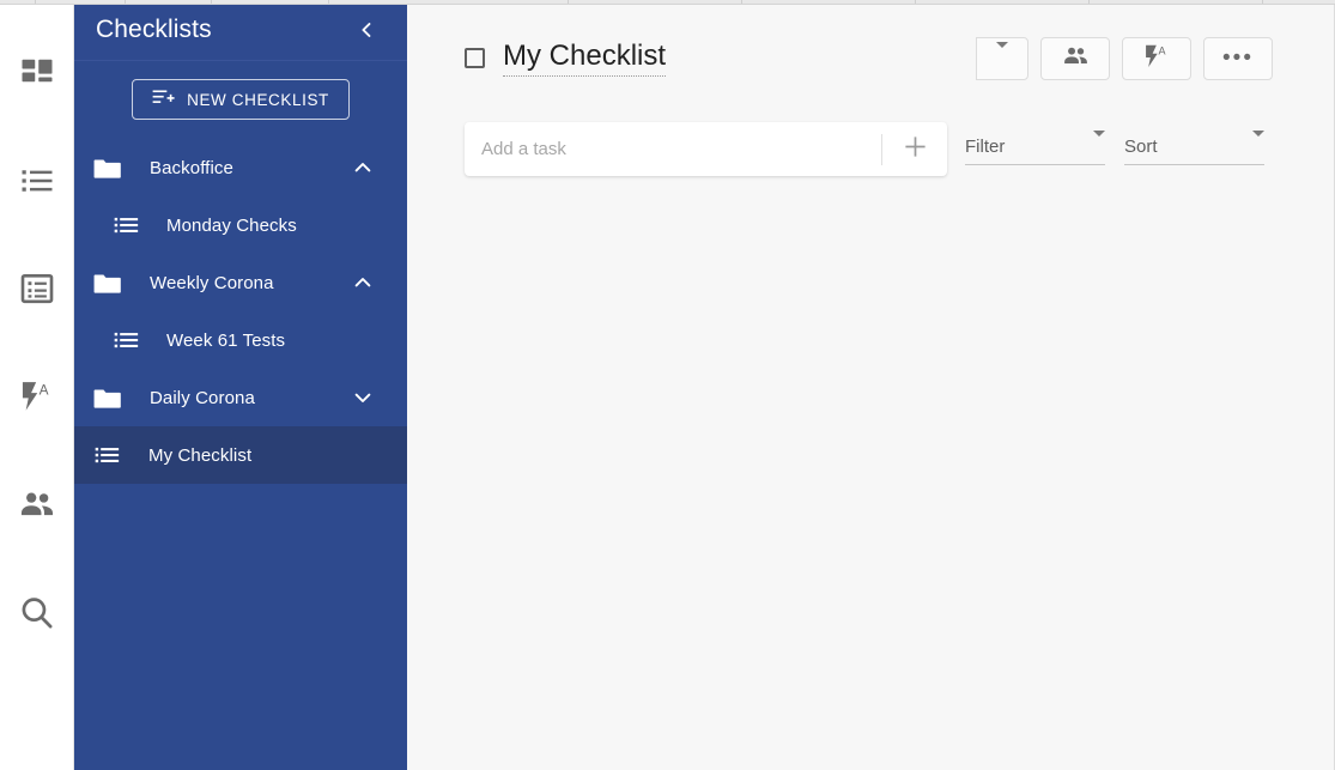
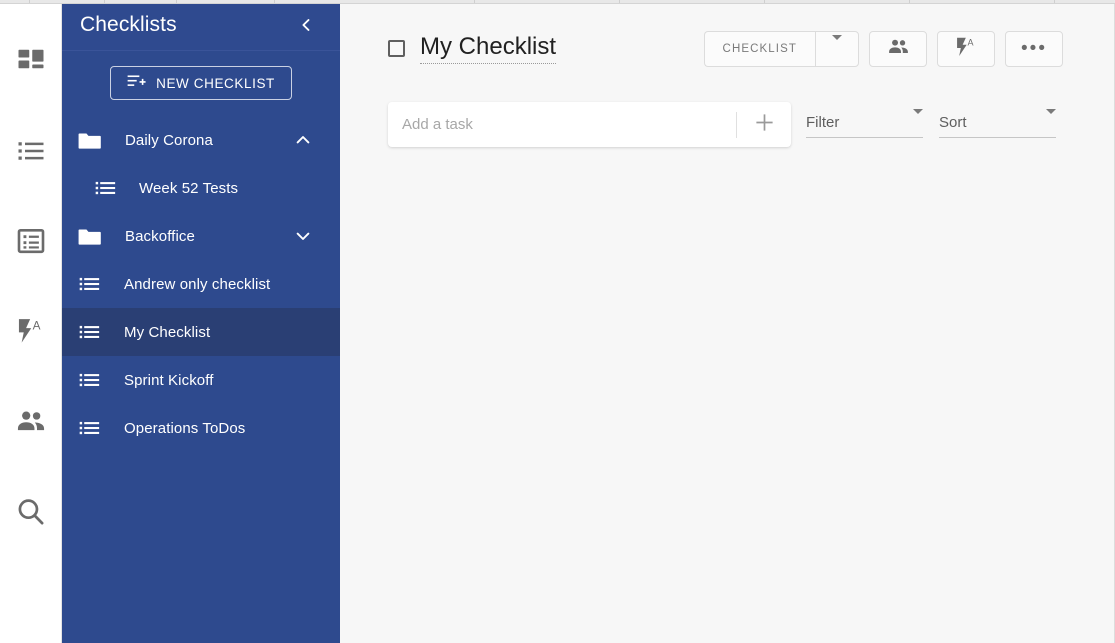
  A
  Checklists
  NEW CHECKLIST
- Backoffice
+ Daily Corona
- Monday Checks
- Weekly Corona
- Week 61 Tests
+ Week 52 Tests
- Daily Corona
+ Backoffice
+ Andrew only checklist
  My Checklist
+ Sprint Kickoff
+ Operations ToDos
  My Checklist
+ CHECKLIST
  A
  •••
  Add a task
  Filter
  Sort
